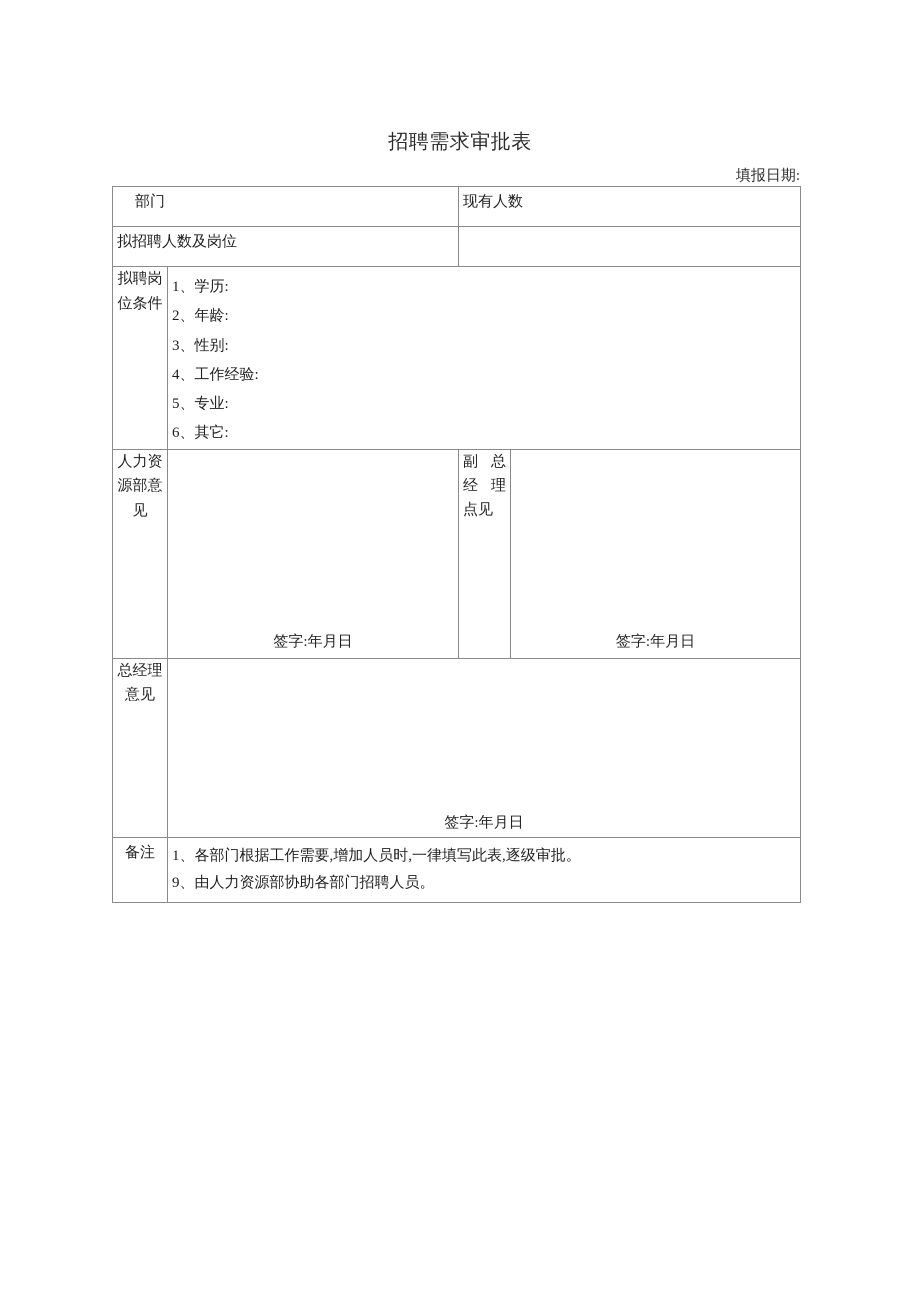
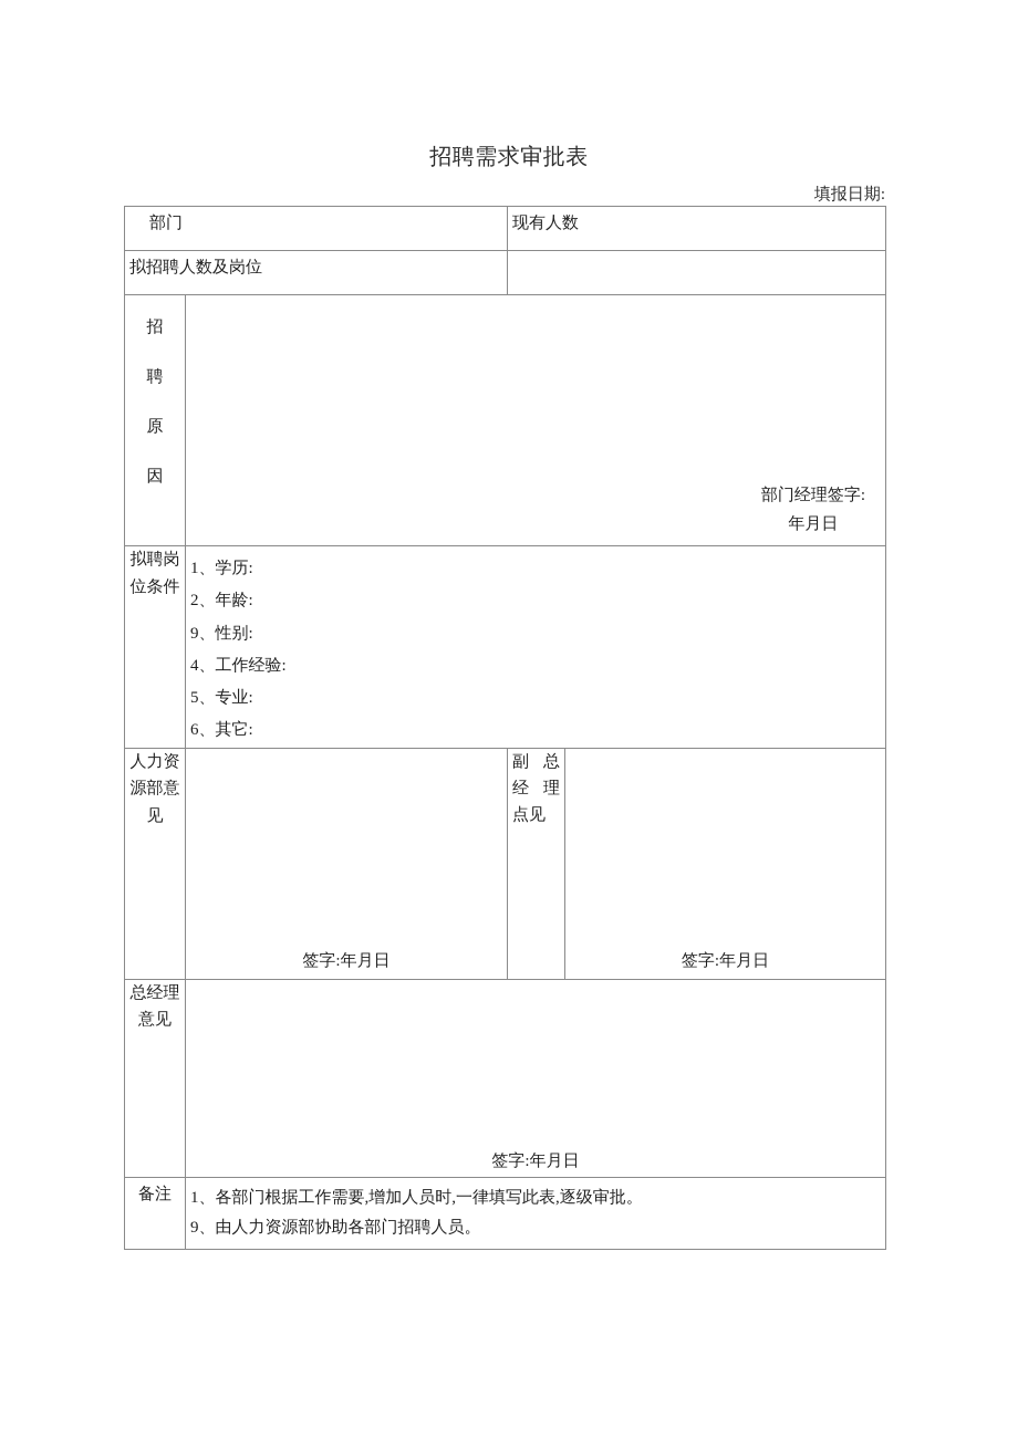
  招聘需求审批表
  填报日期:
  部门	现有人数
  拟招聘人数及岗位
+ 招 聘 原 因	部门经理签字: 年月日
- 拟聘岗 位条件	1、学历: 2、年龄: 3、性别: 4、工作经验: 5、专业: 6、其它:
+ 拟聘岗 位条件	1、学历: 2、年龄: 9、性别: 4、工作经验: 5、专业: 6、其它:
  人力资 源部意 见	签字:年月日	副总 经理 点见	签字:年月日
  总经理 意见	签字:年月日
  备注	1、各部门根据工作需要,增加人员时,一律填写此表,逐级审批。 9、由人力资源部协助各部门招聘人员。
